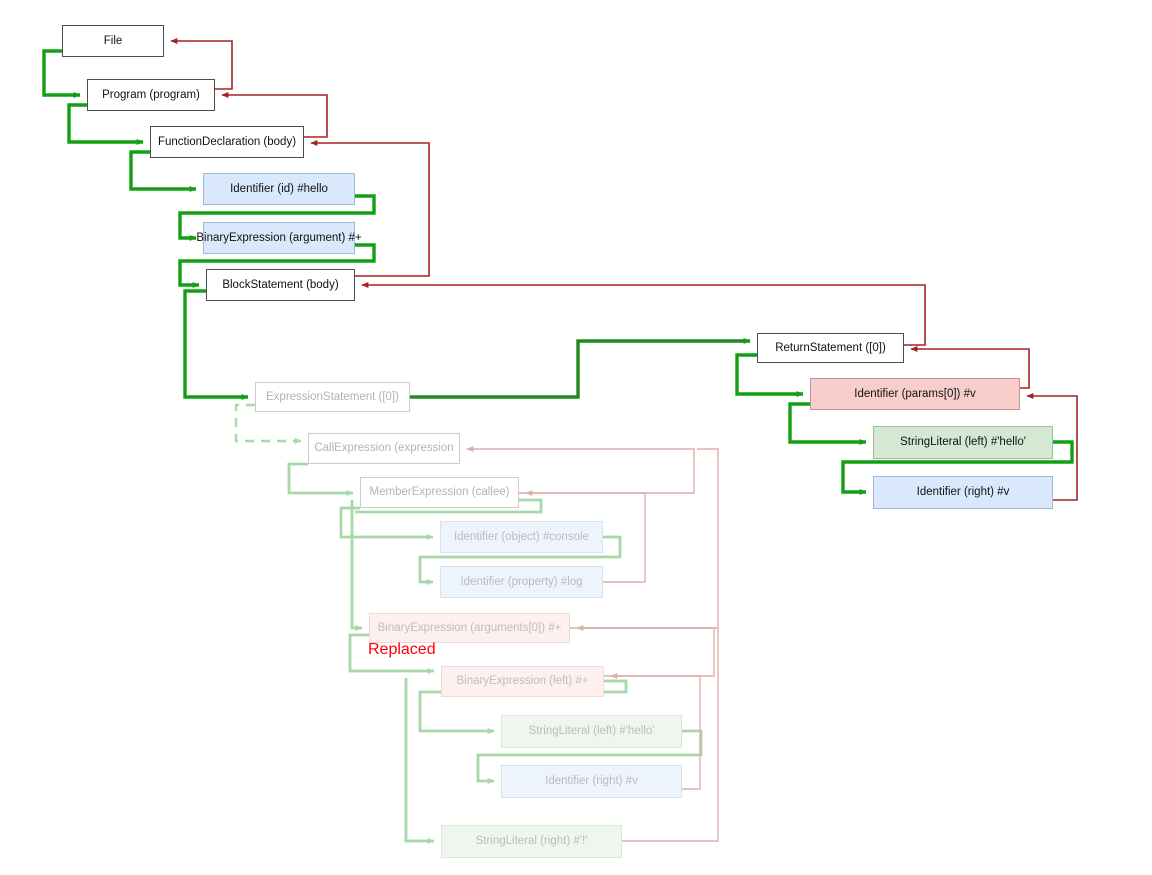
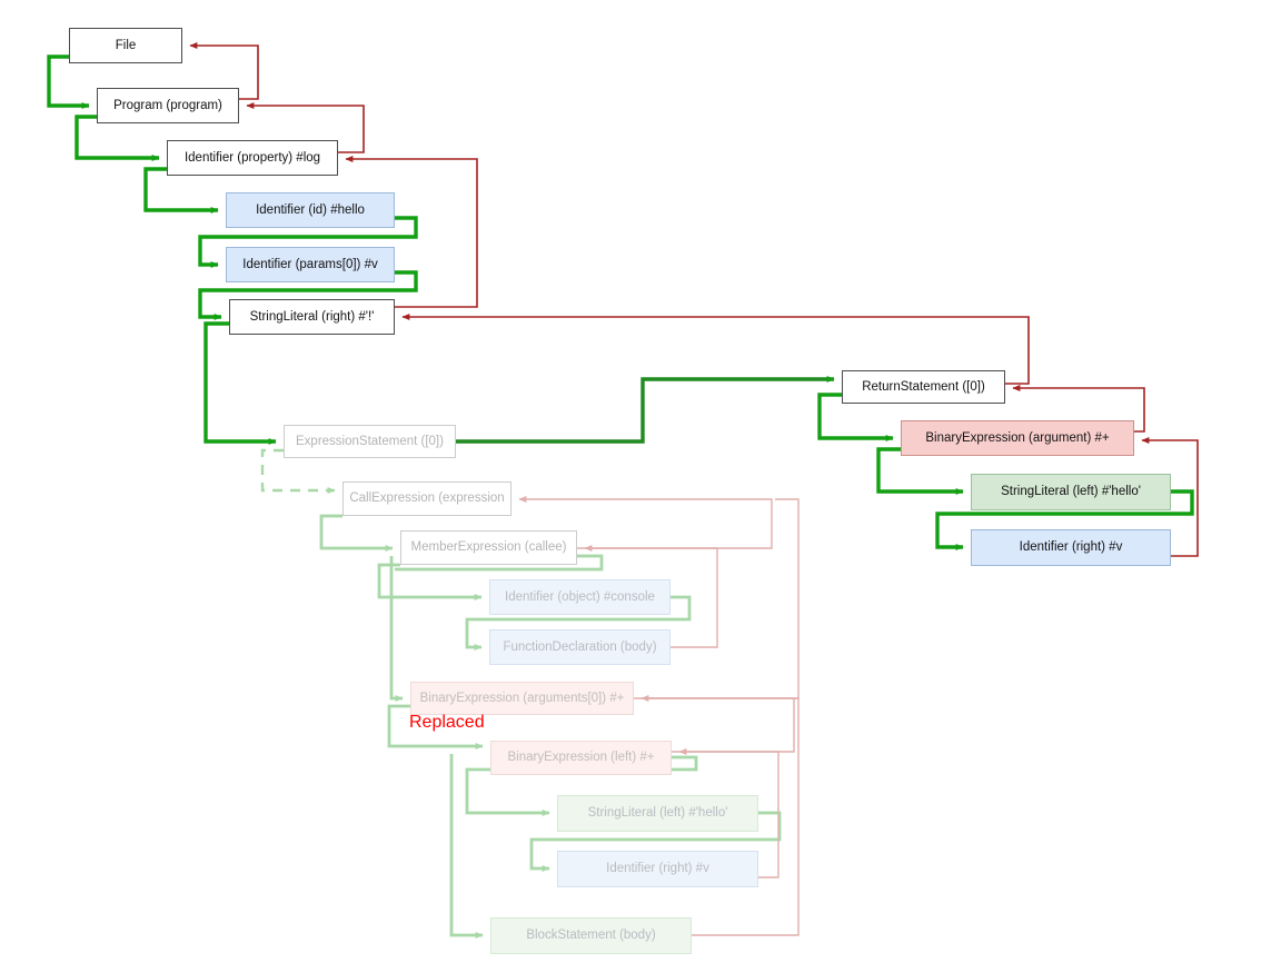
  File
  Program (program)
- FunctionDeclaration (body)
+ Identifier (property) #log
  Identifier (id) #hello
- BinaryExpression (argument) #+
+ Identifier (params[0]) #v
- BlockStatement (body)
+ StringLiteral (right) #'!'
  ReturnStatement ([0])
- Identifier (params[0]) #v
+ BinaryExpression (argument) #+
  StringLiteral (left) #'hello'
  Identifier (right) #v
  ExpressionStatement ([0])
  CallExpression (expression
  MemberExpression (callee)
  Identifier (object) #console
- Identifier (property) #log
+ FunctionDeclaration (body)
  BinaryExpression (arguments[0]) #+
  BinaryExpression (left) #+
  StringLiteral (left) #'hello'
  Identifier (right) #v
- StringLiteral (right) #'!'
+ BlockStatement (body)
  Replaced
